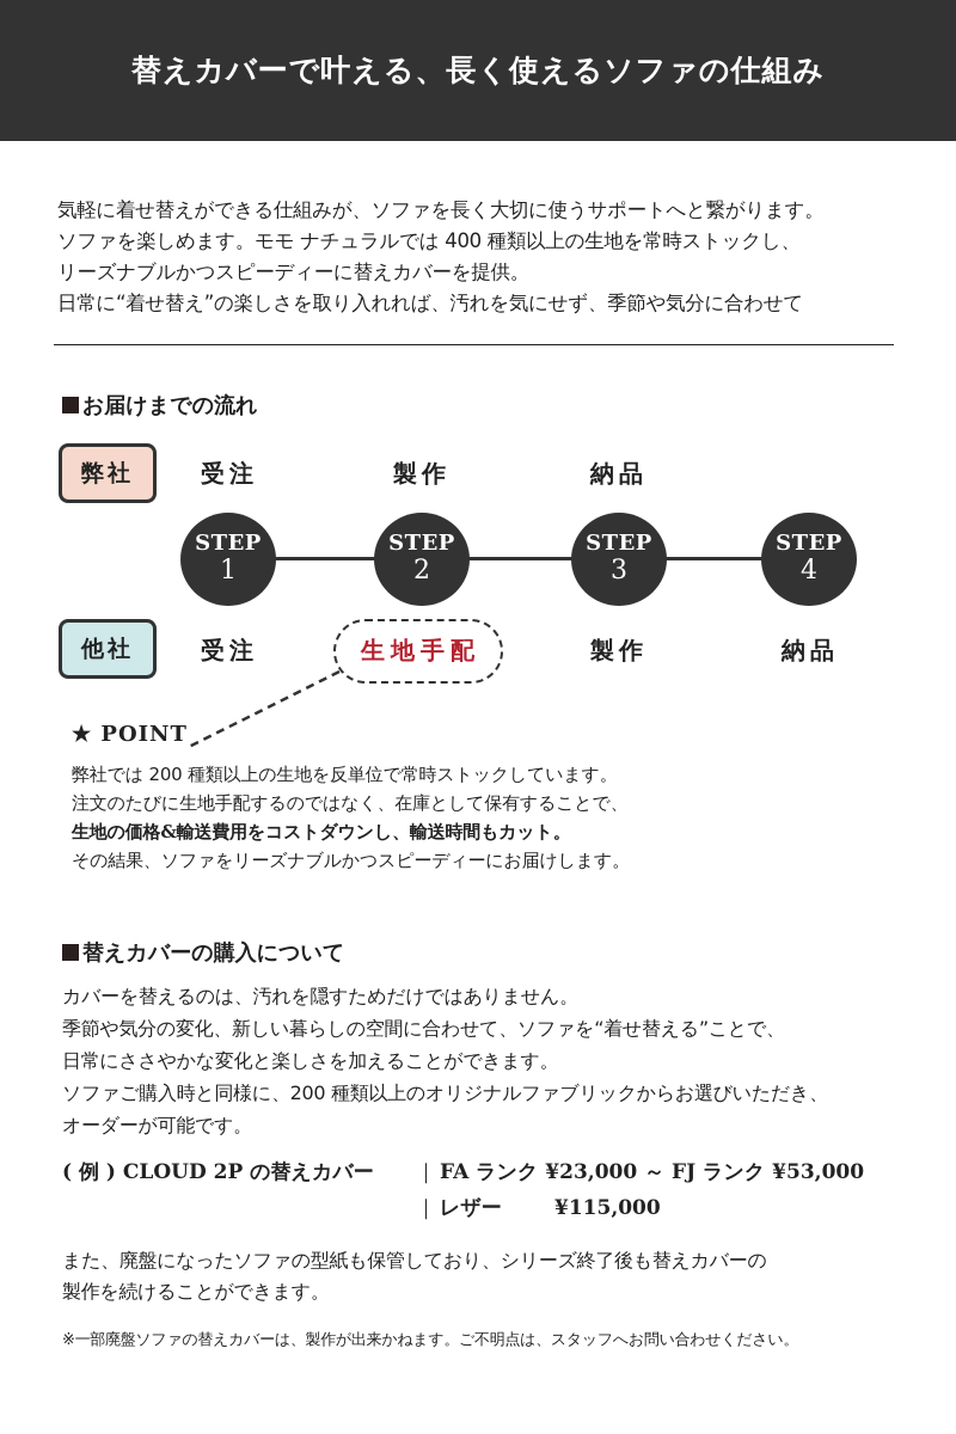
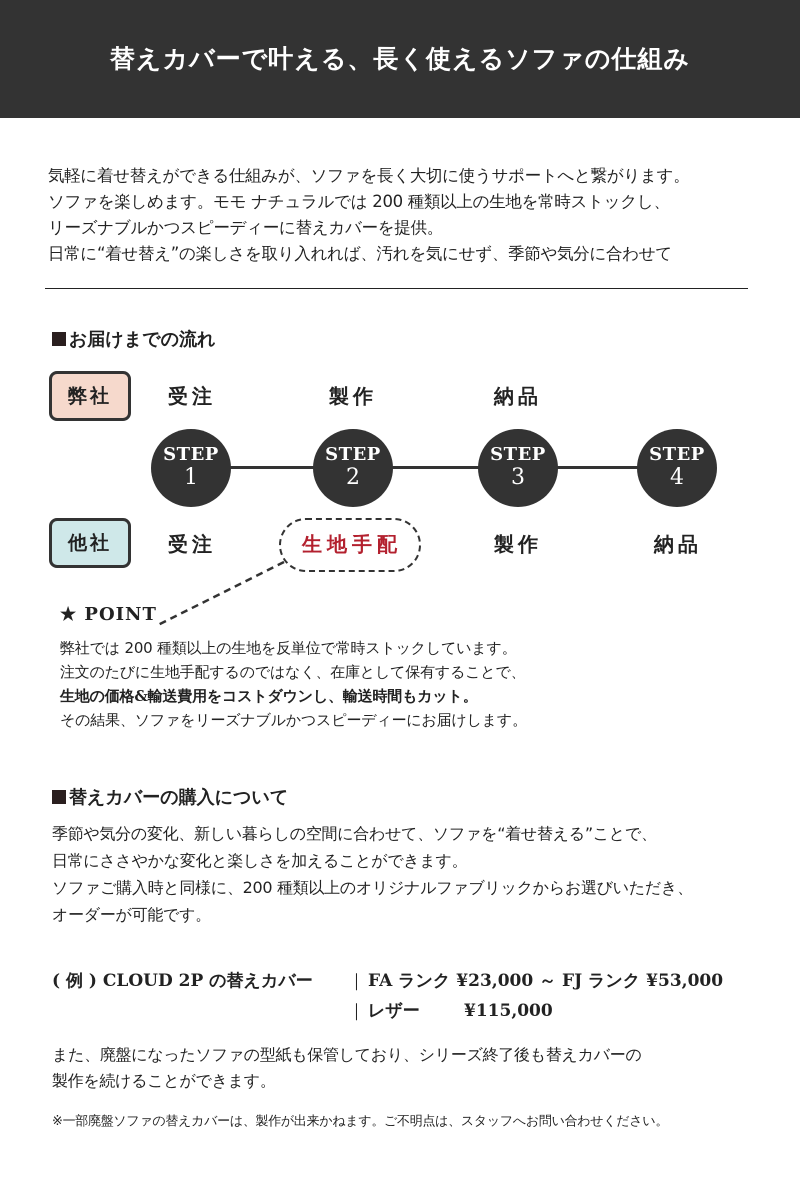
  替えカバーで叶える、長く使えるソファの仕組み
  気軽に着せ替えができる仕組みが、ソファを長く大切に使うサポートへと繋がります。
- ソファを楽しめます。モモ ナチュラルでは 400 種類以上の生地を常時ストックし、
+ ソファを楽しめます。モモ ナチュラルでは 200 種類以上の生地を常時ストックし、
  リーズナブルかつスピーディーに替えカバーを提供。
  日常に“着せ替え”の楽しさを取り入れれば、汚れを気にせず、季節や気分に合わせて
  お届けまでの流れ
  弊社
  受注
  製作
  納品
  STEP
  1
  STEP
  2
  STEP
  3
  STEP
  4
  他社
  受注
  生地手配
  製作
  納品
  ★ POINT
  弊社では 200 種類以上の生地を反単位で常時ストックしています。
  注文のたびに生地手配するのではなく、在庫として保有することで、
  生地の価格&輸送費用をコストダウンし、輸送時間もカット。
  その結果、ソファをリーズナブルかつスピーディーにお届けします。
  替えカバーの購入について
- カバーを替えるのは、汚れを隠すためだけではありません。
  季節や気分の変化、新しい暮らしの空間に合わせて、ソファを“着せ替える”ことで、
  日常にささやかな変化と楽しさを加えることができます。
  ソファご購入時と同様に、200 種類以上のオリジナルファブリックからお選びいただき、
  オーダーが可能です。
  ( 例 ) CLOUD 2P の替えカバー
  ｜
  FA ランク ¥23,000 ～ FJ ランク ¥53,000
  ｜
  レザー
  ¥115,000
  また、廃盤になったソファの型紙も保管しており、シリーズ終了後も替えカバーの
  製作を続けることができます。
  ※一部廃盤ソファの替えカバーは、製作が出来かねます。ご不明点は、スタッフへお問い合わせください。
